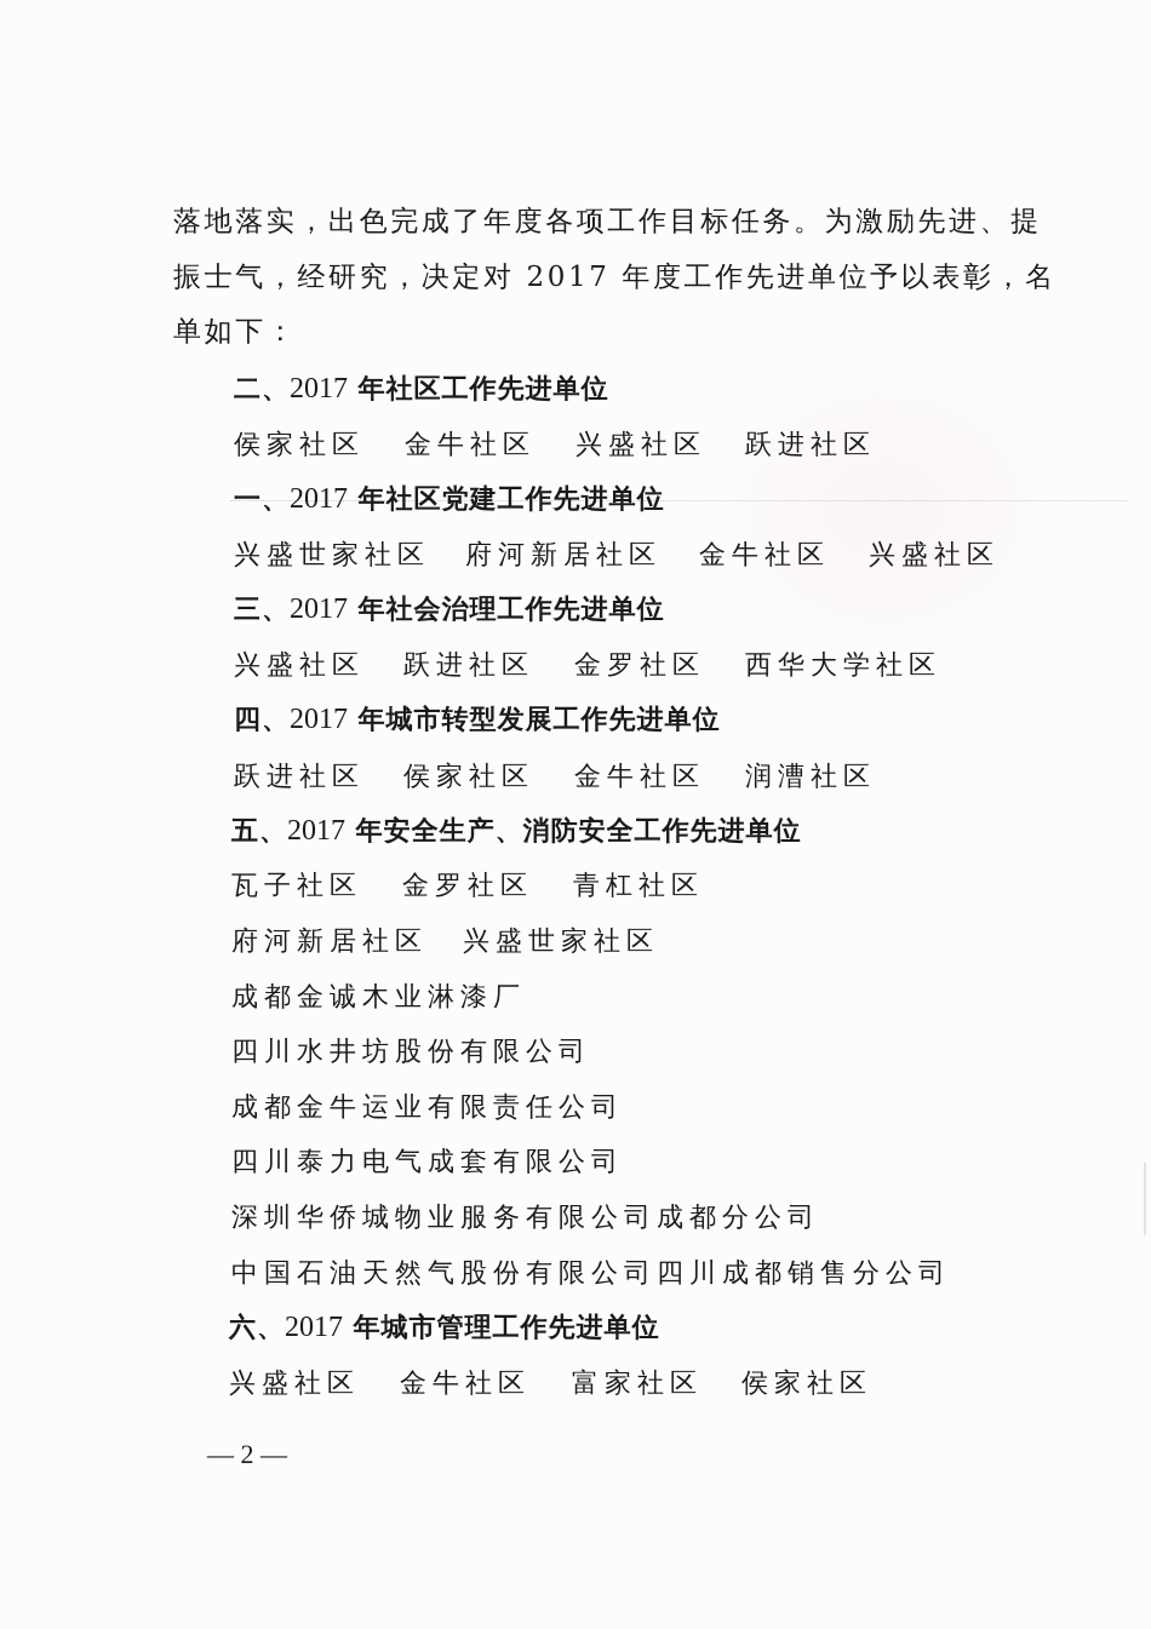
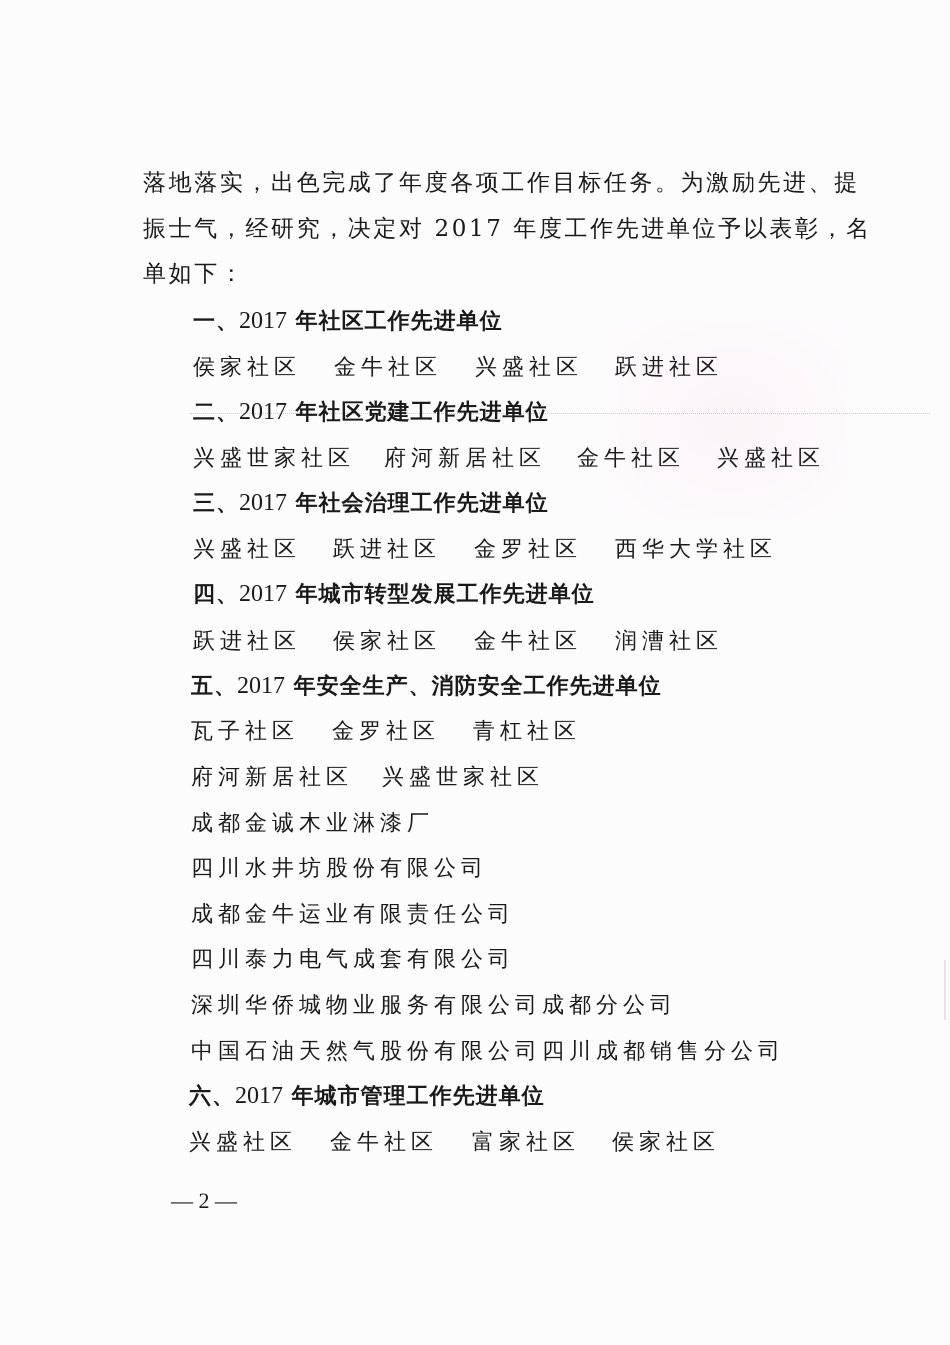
  落地落实，出色完成了年度各项工作目标任务。为激励先进、提
  振士气，经研究，决定对 2017 年度工作先进单位予以表彰，名
  单如下：
- 二、2017 年社区工作先进单位
+ 一、2017 年社区工作先进单位
  侯家社区
  金牛社区
  兴盛社区
  跃进社区
- 一、2017 年社区党建工作先进单位
+ 二、2017 年社区党建工作先进单位
  兴盛世家社区
  府河新居社区
  金牛社区
  兴盛社区
  三、2017 年社会治理工作先进单位
  兴盛社区
  跃进社区
  金罗社区
  西华大学社区
  四、2017 年城市转型发展工作先进单位
  跃进社区
  侯家社区
  金牛社区
  润漕社区
  五、2017 年安全生产、消防安全工作先进单位
  瓦子社区
  金罗社区
  青杠社区
  府河新居社区
  兴盛世家社区
  成都金诚木业淋漆厂
  四川水井坊股份有限公司
  成都金牛运业有限责任公司
  四川泰力电气成套有限公司
  深圳华侨城物业服务有限公司成都分公司
  中国石油天然气股份有限公司四川成都销售分公司
  六、2017 年城市管理工作先进单位
  兴盛社区
  金牛社区
  富家社区
  侯家社区
  — 2 —
